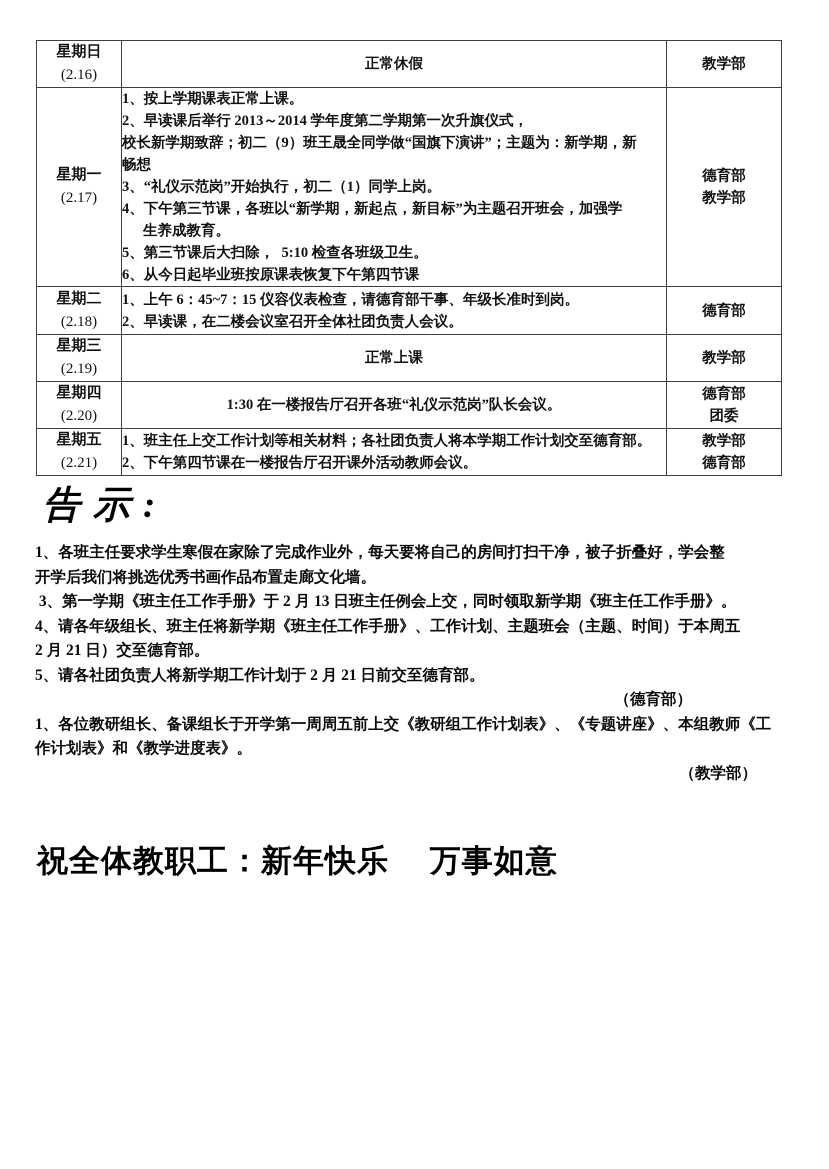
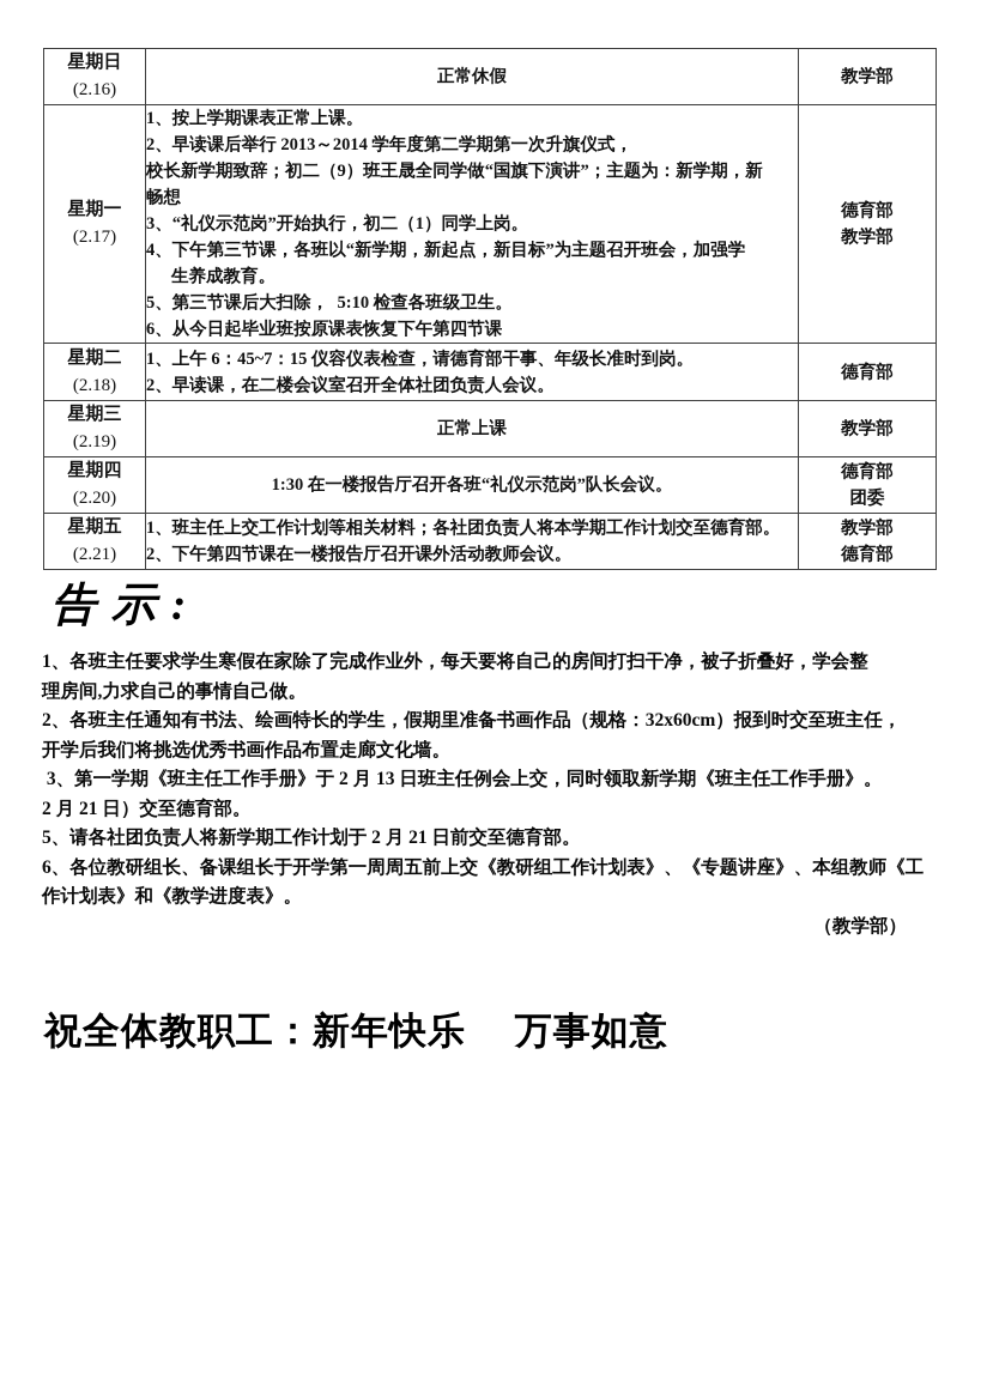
  星期日 (2.16)	正常休假	教学部
  星期一 (2.17)	1、按上学期课表正常上课。 2、早读课后举行 2013～2014 学年度第二学期第一次升旗仪式， 校长新学期致辞；初二（9）班王晟全同学做“国旗下演讲”；主题为：新学期，新 畅想 3、“礼仪示范岗”开始执行，初二（1）同学上岗。 4、下午第三节课，各班以“新学期，新起点，新目标”为主题召开班会，加强学 生养成教育。 5、第三节课后大扫除， 5:10 检查各班级卫生。 6、从今日起毕业班按原课表恢复下午第四节课	德育部 教学部
  星期二 (2.18)	1、上午 6：45~7：15 仪容仪表检查，请德育部干事、年级长准时到岗。 2、早读课，在二楼会议室召开全体社团负责人会议。	德育部
  星期三 (2.19)	正常上课	教学部
  星期四 (2.20)	1:30 在一楼报告厅召开各班“礼仪示范岗”队长会议。	德育部 团委
  星期五 (2.21)	1、班主任上交工作计划等相关材料；各社团负责人将本学期工作计划交至德育部。 2、下午第四节课在一楼报告厅召开课外活动教师会议。	教学部 德育部
  告示:
  1、各班主任要求学生寒假在家除了完成作业外，每天要将自己的房间打扫干净，被子折叠好，学会整
+ 理房间,力求自己的事情自己做。
+ 2、各班主任通知有书法、绘画特长的学生，假期里准备书画作品（规格：32x60cm）报到时交至班主任，
  开学后我们将挑选优秀书画作品布置走廊文化墙。
  3、第一学期《班主任工作手册》于 2 月 13 日班主任例会上交，同时领取新学期《班主任工作手册》。
- 4、请各年级组长、班主任将新学期《班主任工作手册》、工作计划、主题班会（主题、时间）于本周五
  2 月 21 日）交至德育部。
  5、请各社团负责人将新学期工作计划于 2 月 21 日前交至德育部。
- （德育部）
- 1、各位教研组长、备课组长于开学第一周周五前上交《教研组工作计划表》、《专题讲座》、本组教师《工
+ 6、各位教研组长、备课组长于开学第一周周五前上交《教研组工作计划表》、《专题讲座》、本组教师《工
  作计划表》和《教学进度表》。
  （教学部）
  祝全体教职工：新年快乐 万事如意
